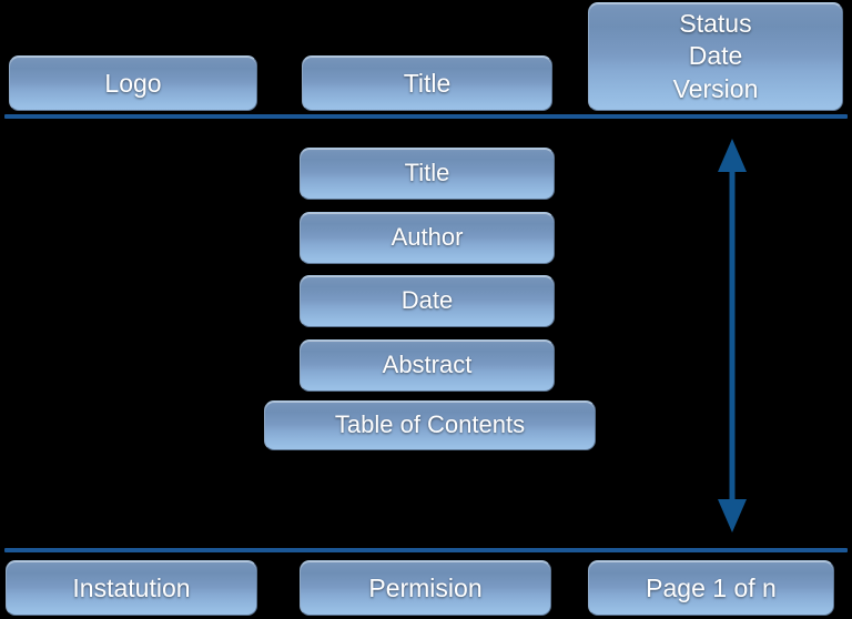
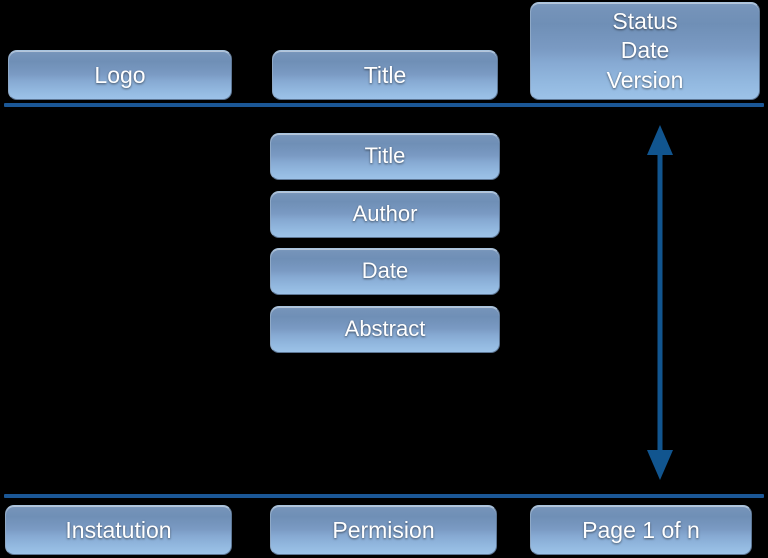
  Logo
  Title
  Status
  Date
  Version
  Title
  Author
  Date
  Abstract
- Table of Contents
  Instatution
  Permision
  Page 1 of n
